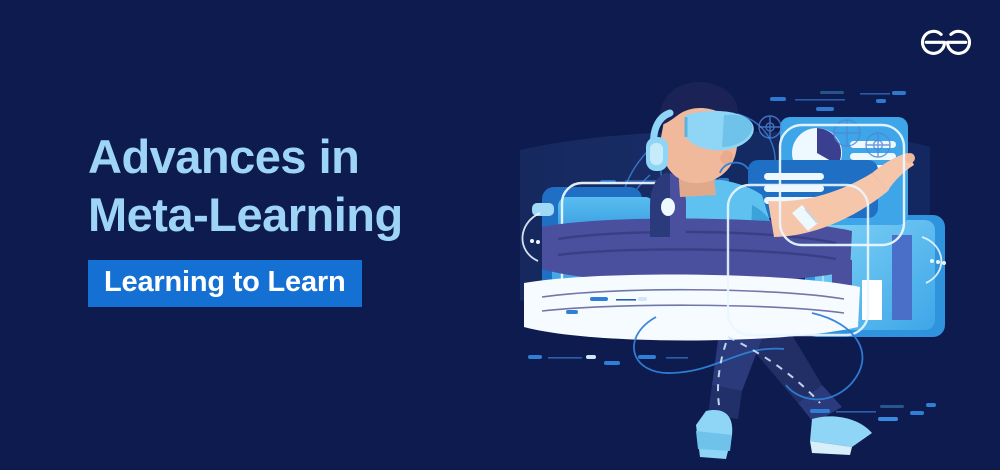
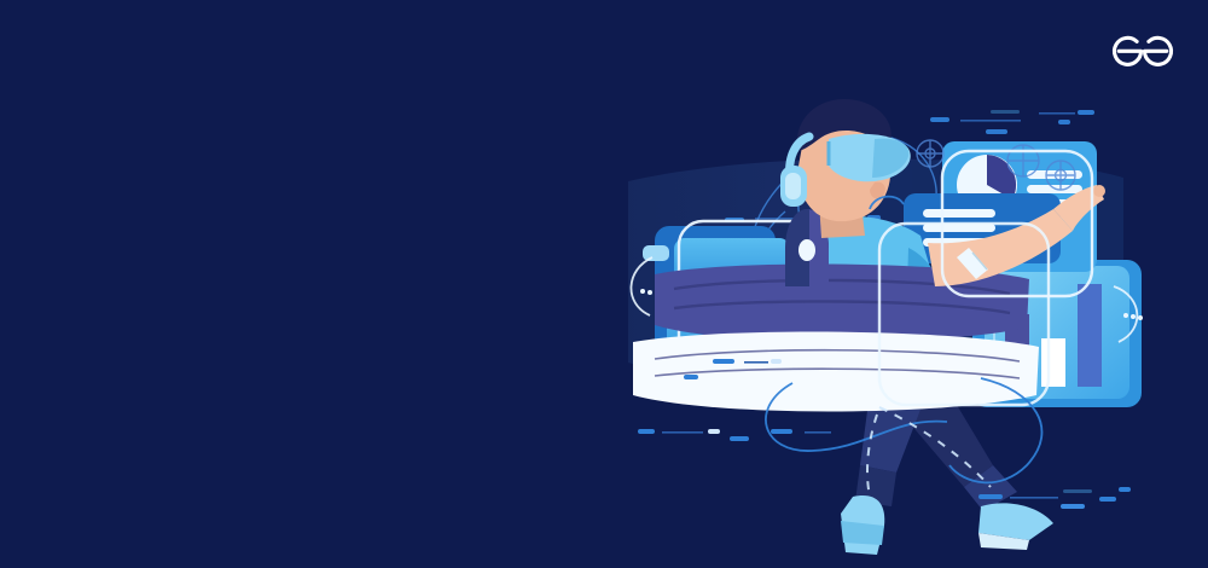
- Advances in
- Meta-Learning
- Learning to Learn
